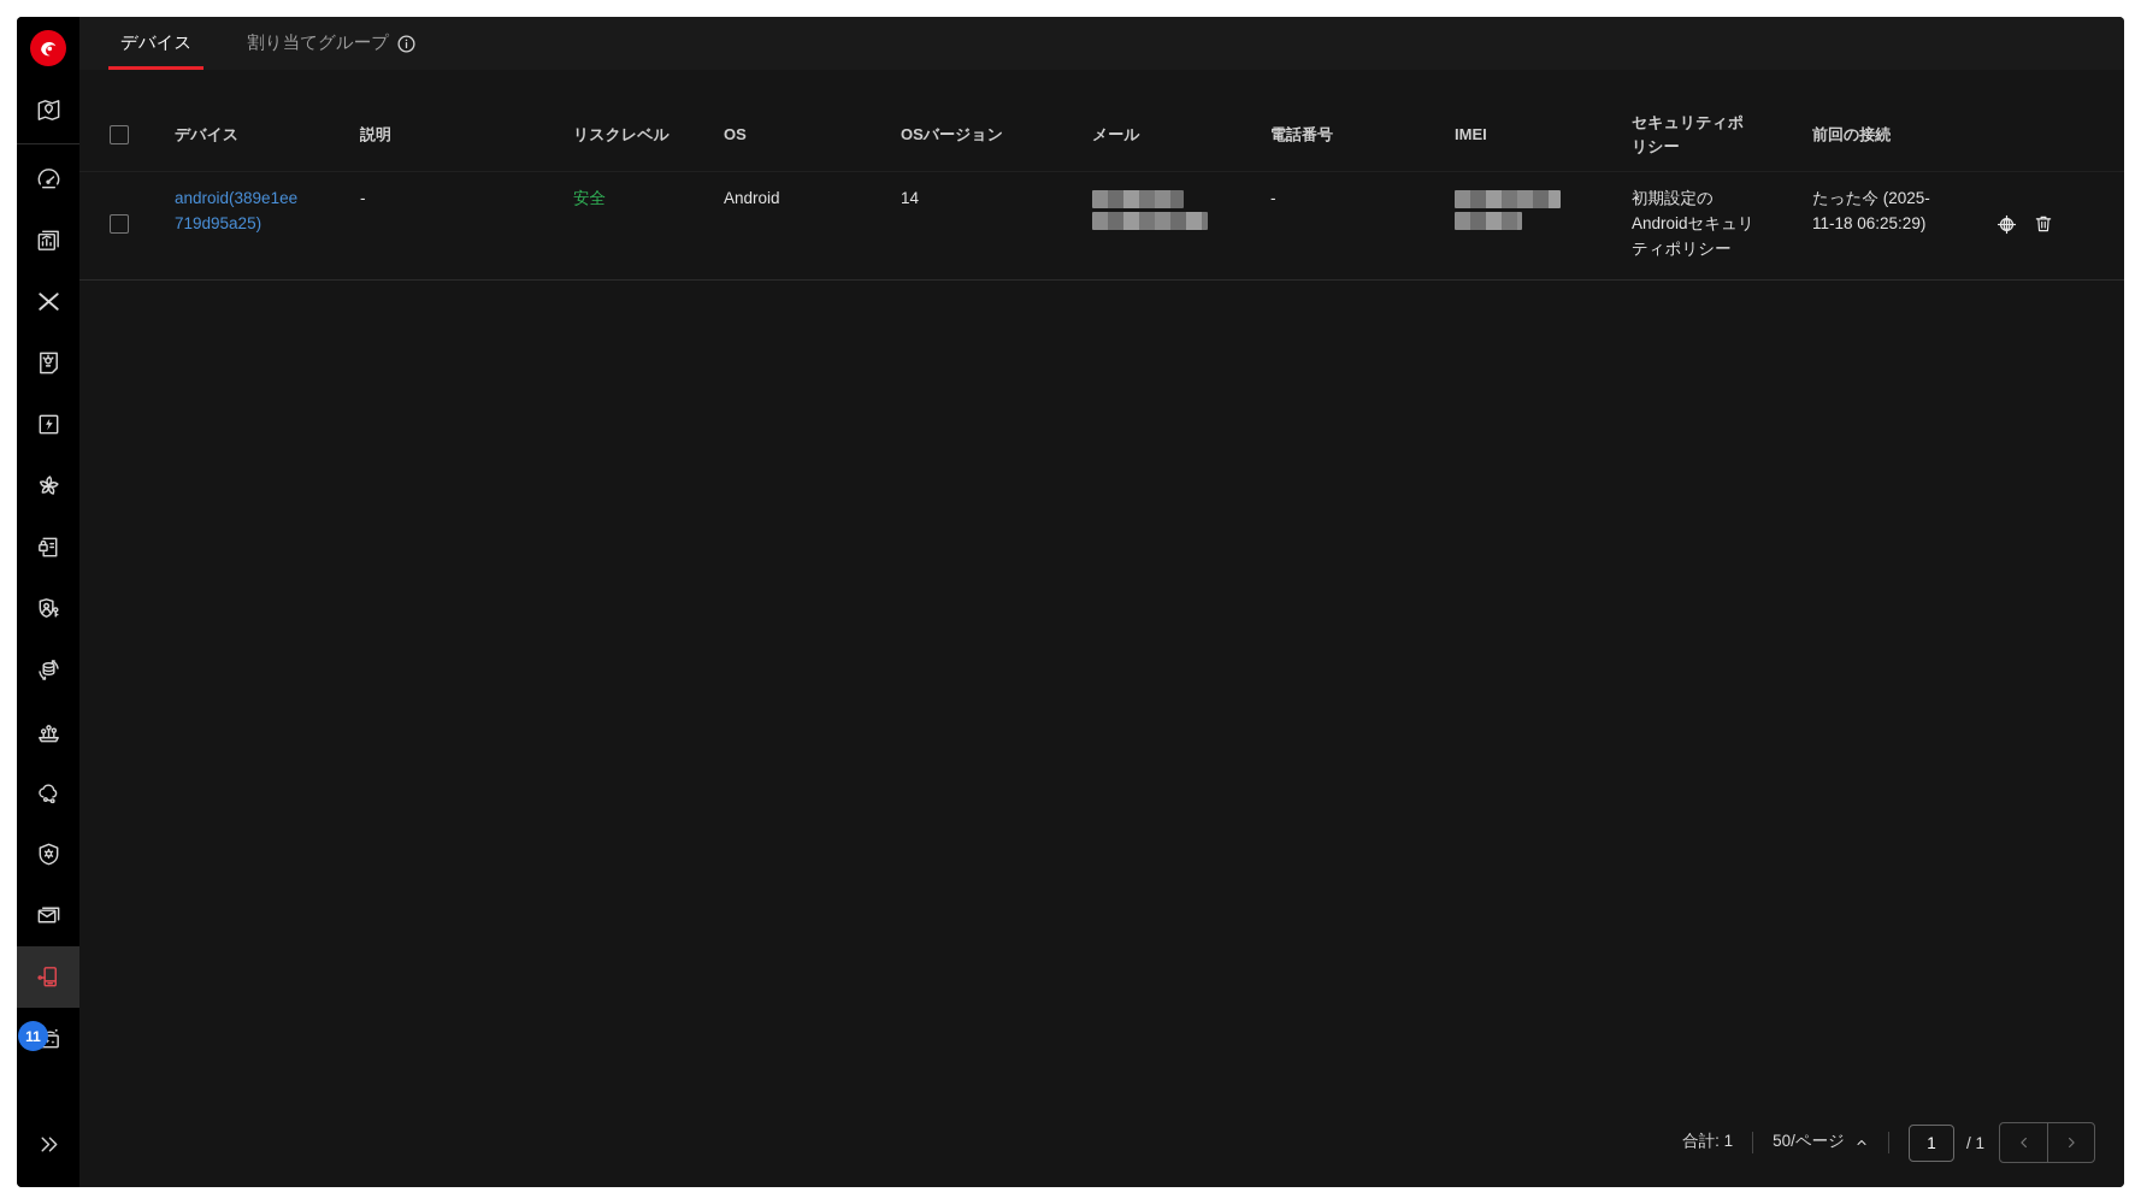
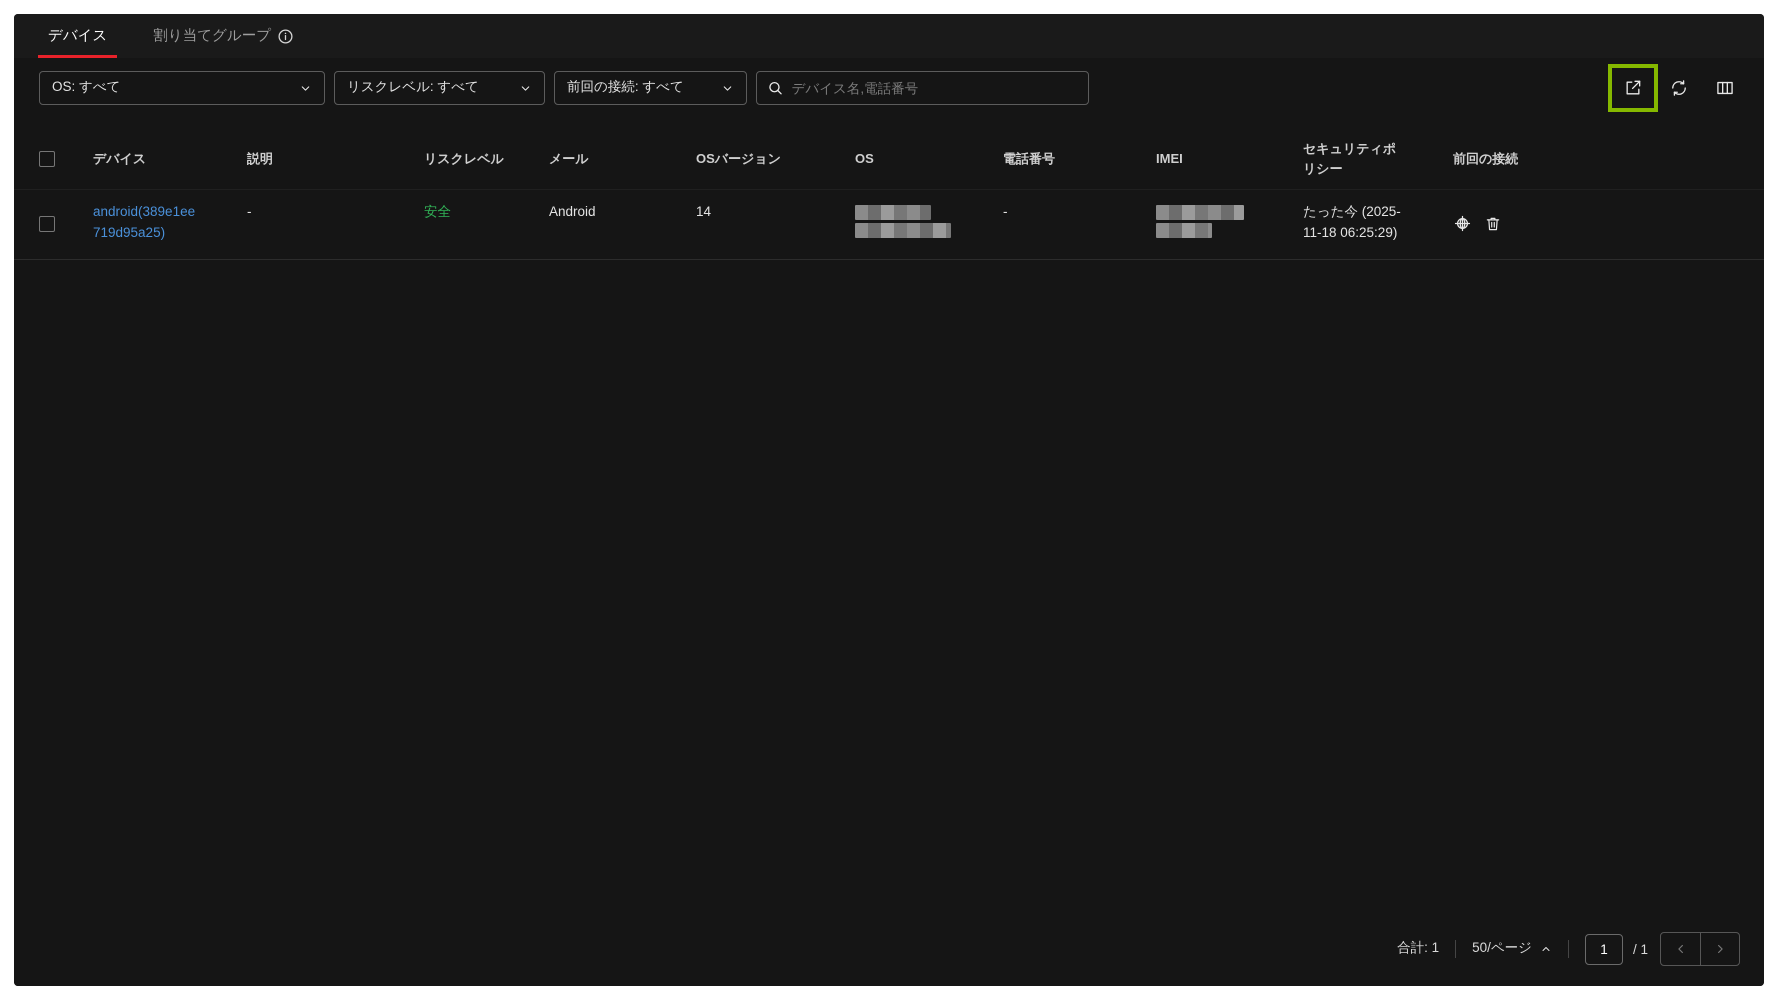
- 11
  デバイス
  割り当てグループ
+ OS: すべて
+ リスクレベル: すべて
+ 前回の接続: すべて
+ デバイス名,電話番号
  デバイス
  説明
  リスクレベル
- OS
+ メール
  OSバージョン
- メール
+ OS
  電話番号
  IMEI
  セキュリティポリシー
  前回の接続
  android(389e1ee719d95a25)
  -
  安全
  Android
  14
  -
- 初期設定のAndroidセキュリティポリシー
  たった今 (2025-11-18 06:25:29)
  合計: 1
  50/ページ
  1
  / 1
